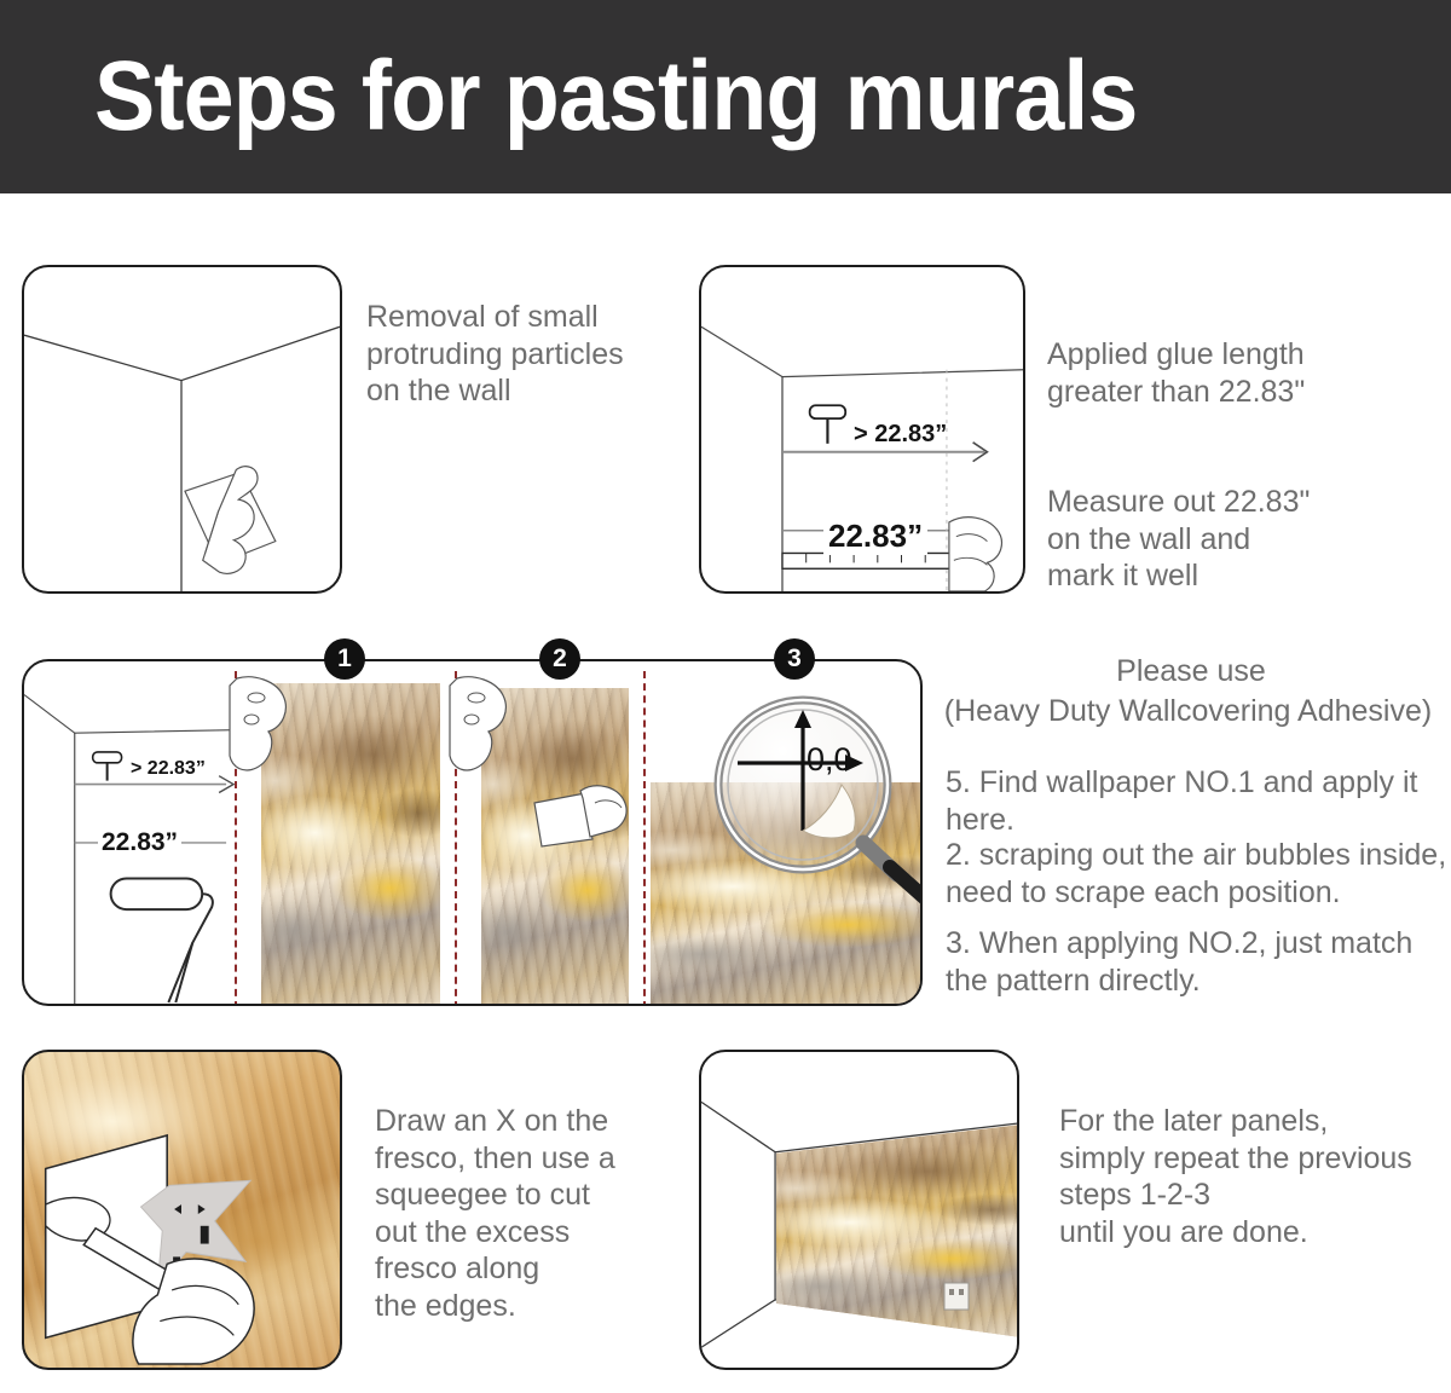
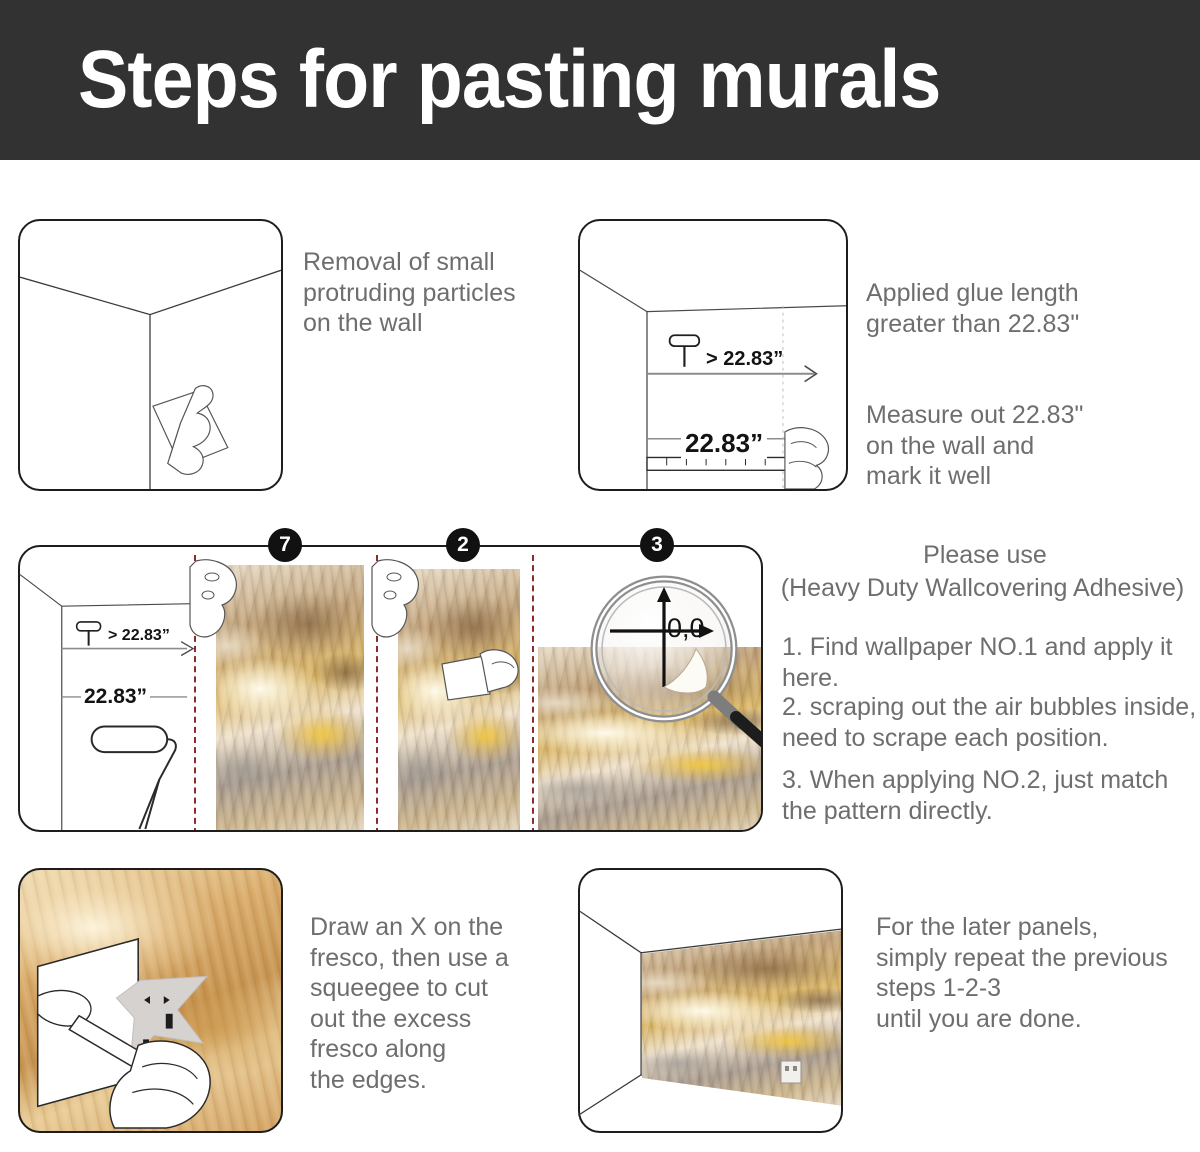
  Steps for pasting murals
  Removal of small
  protruding particles
  on the wall
  > 22.83”
  22.83”
  Applied glue length
  greater than 22.83"
  Measure out 22.83"
  on the wall and
  mark it well
  > 22.83”
  22.83”
  0,0
- 1
+ 7
  2
  3
  Please use
  (Heavy Duty Wallcovering Adhesive)
- 5. Find wallpaper NO.1 and apply it here.
+ 1. Find wallpaper NO.1 and apply it here.
  2. scraping out the air bubbles inside,
  need to scrape each position.
  3. When applying NO.2, just match
  the pattern directly.
  Draw an X on the
  fresco, then use a
  squeegee to cut
  out the excess
  fresco along
  the edges.
  For the later panels,
  simply repeat the previous
  steps 1-2-3
  until you are done.
